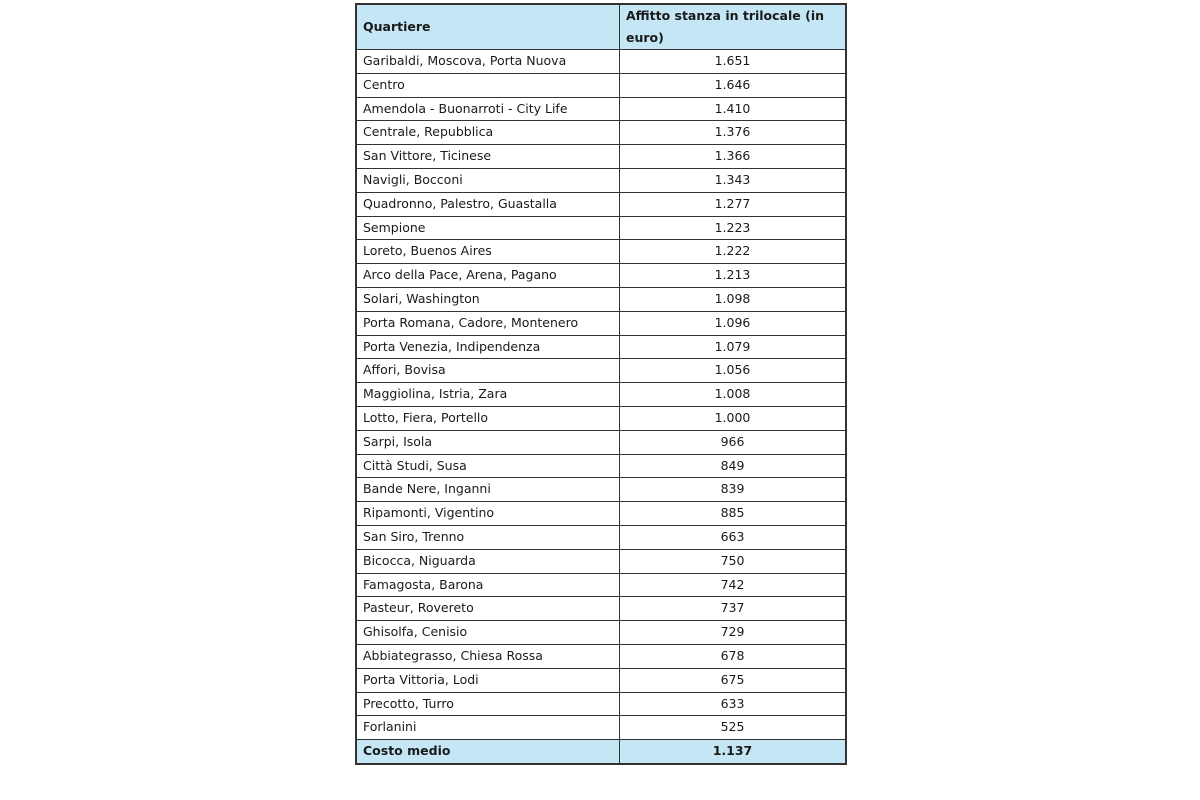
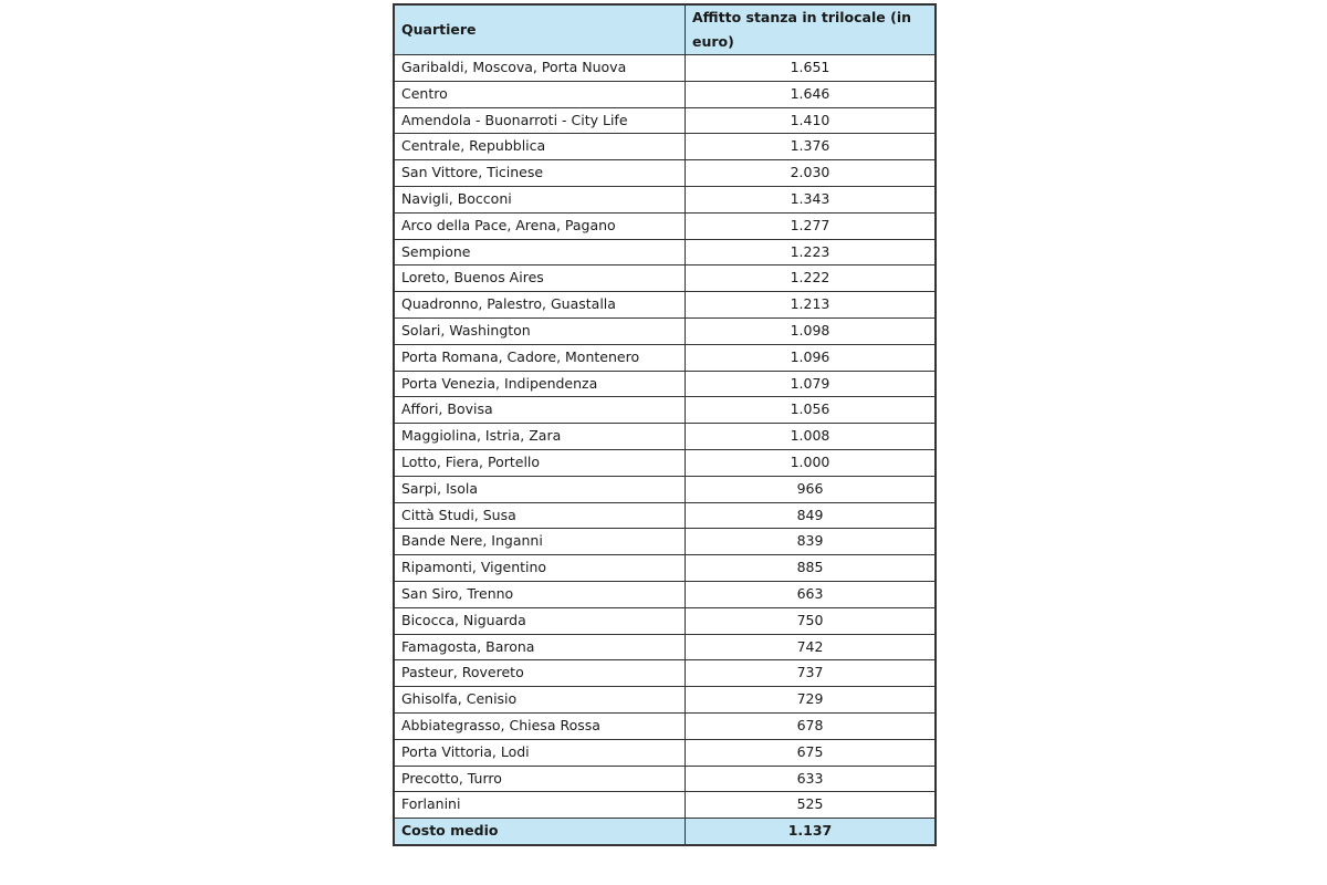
  Quartiere	Affitto stanza in trilocale (in euro)
  Garibaldi, Moscova, Porta Nuova	1.651
  Centro	1.646
  Amendola - Buonarroti - City Life	1.410
  Centrale, Repubblica	1.376
- San Vittore, Ticinese	1.366
+ San Vittore, Ticinese	2.030
  Navigli, Bocconi	1.343
- Quadronno, Palestro, Guastalla	1.277
+ Arco della Pace, Arena, Pagano	1.277
  Sempione	1.223
  Loreto, Buenos Aires	1.222
- Arco della Pace, Arena, Pagano	1.213
+ Quadronno, Palestro, Guastalla	1.213
  Solari, Washington	1.098
  Porta Romana, Cadore, Montenero	1.096
  Porta Venezia, Indipendenza	1.079
  Affori, Bovisa	1.056
  Maggiolina, Istria, Zara	1.008
  Lotto, Fiera, Portello	1.000
  Sarpi, Isola	966
  Città Studi, Susa	849
  Bande Nere, Inganni	839
  Ripamonti, Vigentino	885
  San Siro, Trenno	663
  Bicocca, Niguarda	750
  Famagosta, Barona	742
  Pasteur, Rovereto	737
  Ghisolfa, Cenisio	729
  Abbiategrasso, Chiesa Rossa	678
  Porta Vittoria, Lodi	675
  Precotto, Turro	633
  Forlanini	525
  Costo medio	1.137
